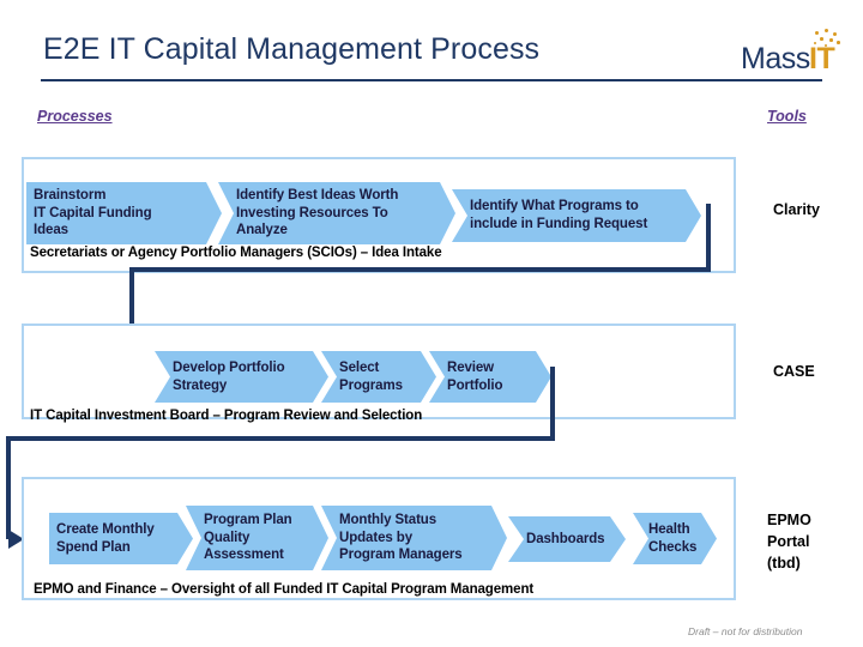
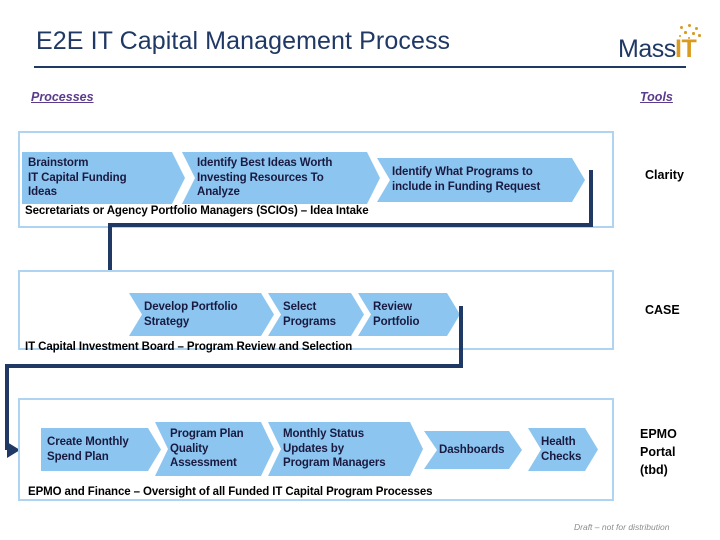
  E2E IT Capital Management Process
  Mass
  IT
  Processes
  Tools
  Brainstorm
  IT Capital Funding
  Ideas
  Identify Best Ideas Worth
  Investing Resources To
  Analyze
  Identify What Programs to
  include in Funding Request
  Secretariats or Agency Portfolio Managers (SCIOs) – Idea Intake
  Clarity
  Develop Portfolio
  Strategy
  Select
  Programs
  Review
  Portfolio
  IT Capital Investment Board – Program Review and Selection
  CASE
  Create Monthly
  Spend Plan
  Program Plan
  Quality
  Assessment
  Monthly Status
  Updates by
  Program Managers
  Dashboards
  Health
  Checks
- EPMO and Finance – Oversight of all Funded IT Capital Program Management
+ EPMO and Finance – Oversight of all Funded IT Capital Program Processes
  EPMO
  Portal
  (tbd)
  Draft – not for distribution
